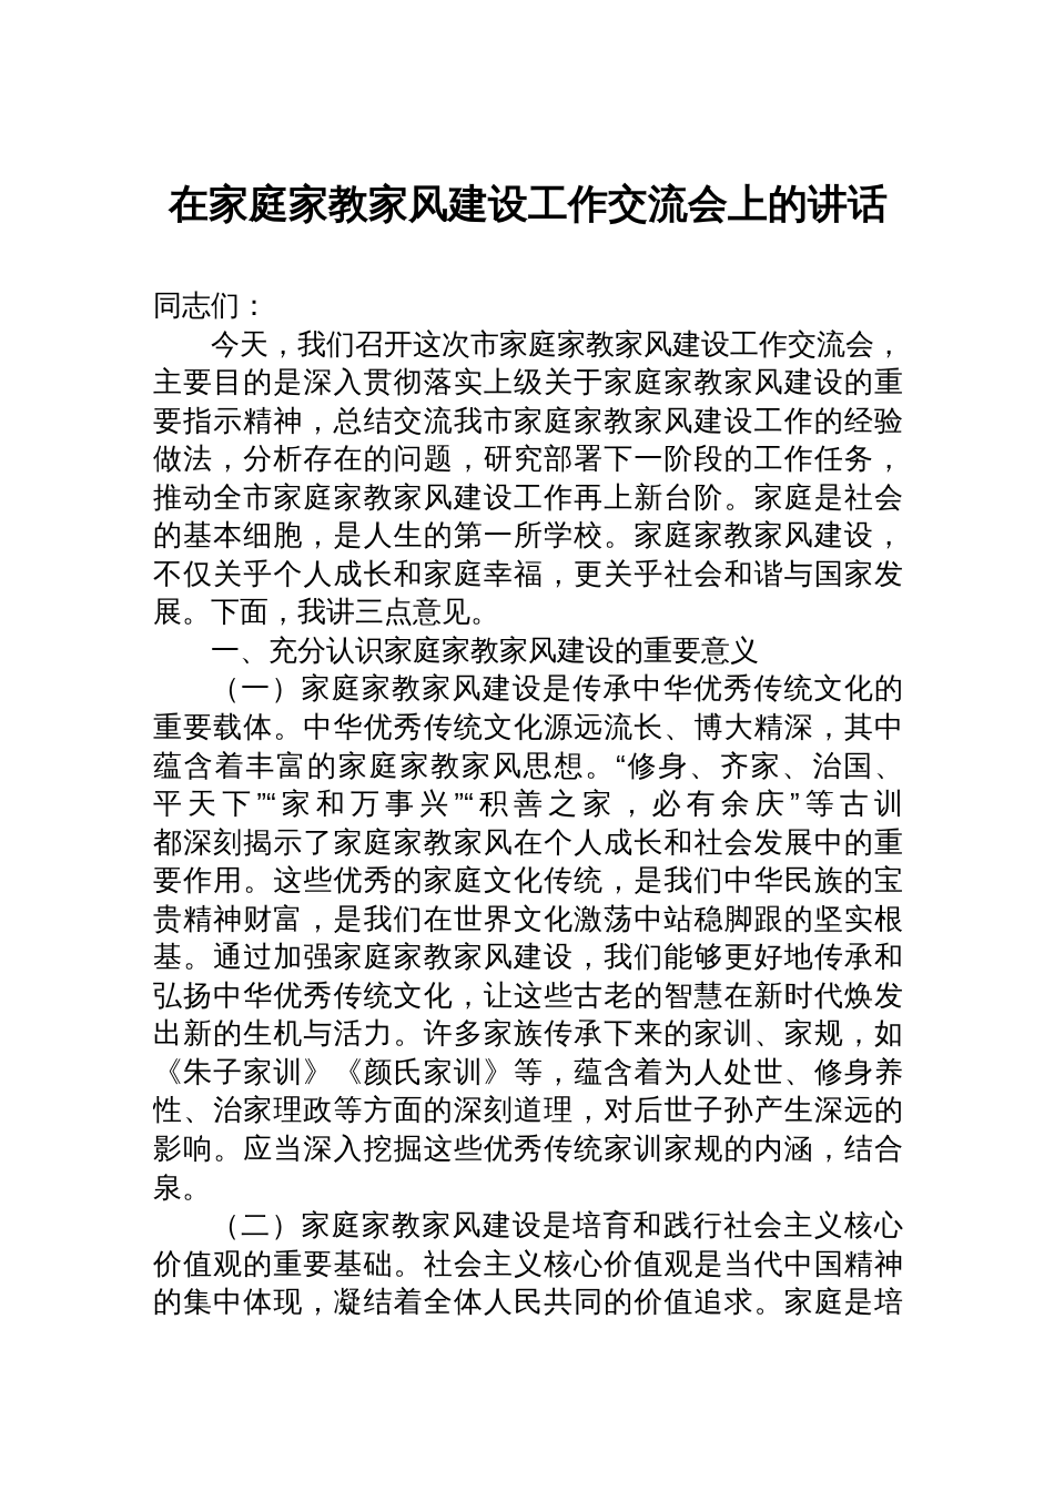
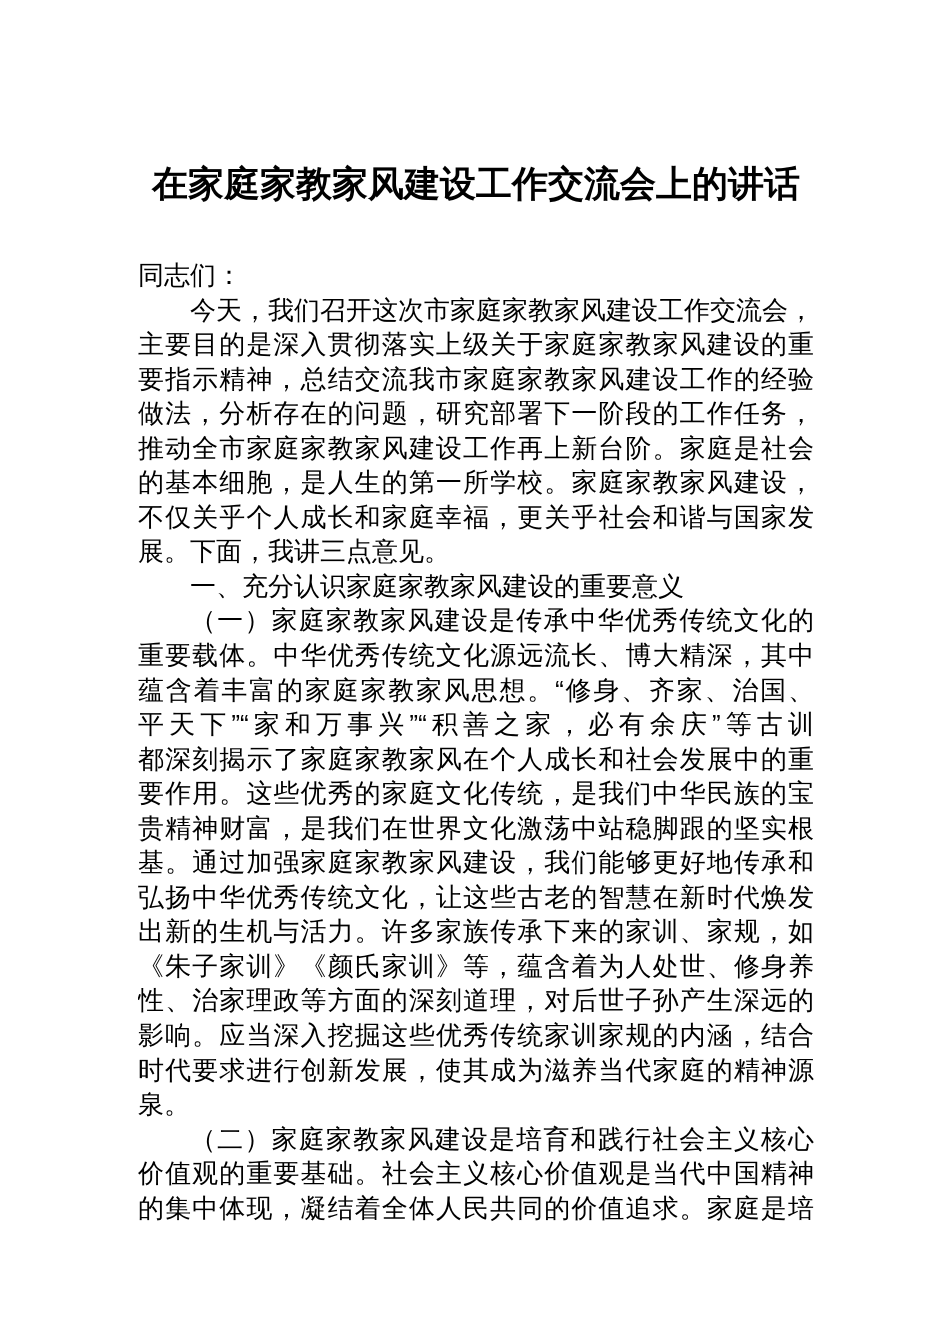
  在家庭家教家风建设工作交流会上的讲话
  同志们：
  今天，我们召开这次市家庭家教家风建设工作交流会，
  主要目的是深入贯彻落实上级关于家庭家教家风建设的重
  要指示精神，总结交流我市家庭家教家风建设工作的经验
  做法，分析存在的问题，研究部署下一阶段的工作任务，
  推动全市家庭家教家风建设工作再上新台阶。家庭是社会
  的基本细胞，是人生的第一所学校。家庭家教家风建设，
  不仅关乎个人成长和家庭幸福，更关乎社会和谐与国家发
  展。下面，我讲三点意见。
  一、充分认识家庭家教家风建设的重要意义
  （一）家庭家教家风建设是传承中华优秀传统文化的
  重要载体。中华优秀传统文化源远流长、博大精深，其中
  蕴含着丰富的家庭家教家风思想。“修身、齐家、治国、
  平天下”“家和万事兴”“积善之家，必有余庆”等古训
  都深刻揭示了家庭家教家风在个人成长和社会发展中的重
  要作用。这些优秀的家庭文化传统，是我们中华民族的宝
  贵精神财富，是我们在世界文化激荡中站稳脚跟的坚实根
  基。通过加强家庭家教家风建设，我们能够更好地传承和
  弘扬中华优秀传统文化，让这些古老的智慧在新时代焕发
  出新的生机与活力。许多家族传承下来的家训、家规，如
  《朱子家训》《颜氏家训》等，蕴含着为人处世、修身养
  性、治家理政等方面的深刻道理，对后世子孙产生深远的
  影响。应当深入挖掘这些优秀传统家训家规的内涵，结合
+ 时代要求进行创新发展，使其成为滋养当代家庭的精神源
  泉。
  （二）家庭家教家风建设是培育和践行社会主义核心
  价值观的重要基础。社会主义核心价值观是当代中国精神
  的集中体现，凝结着全体人民共同的价值追求。家庭是培
